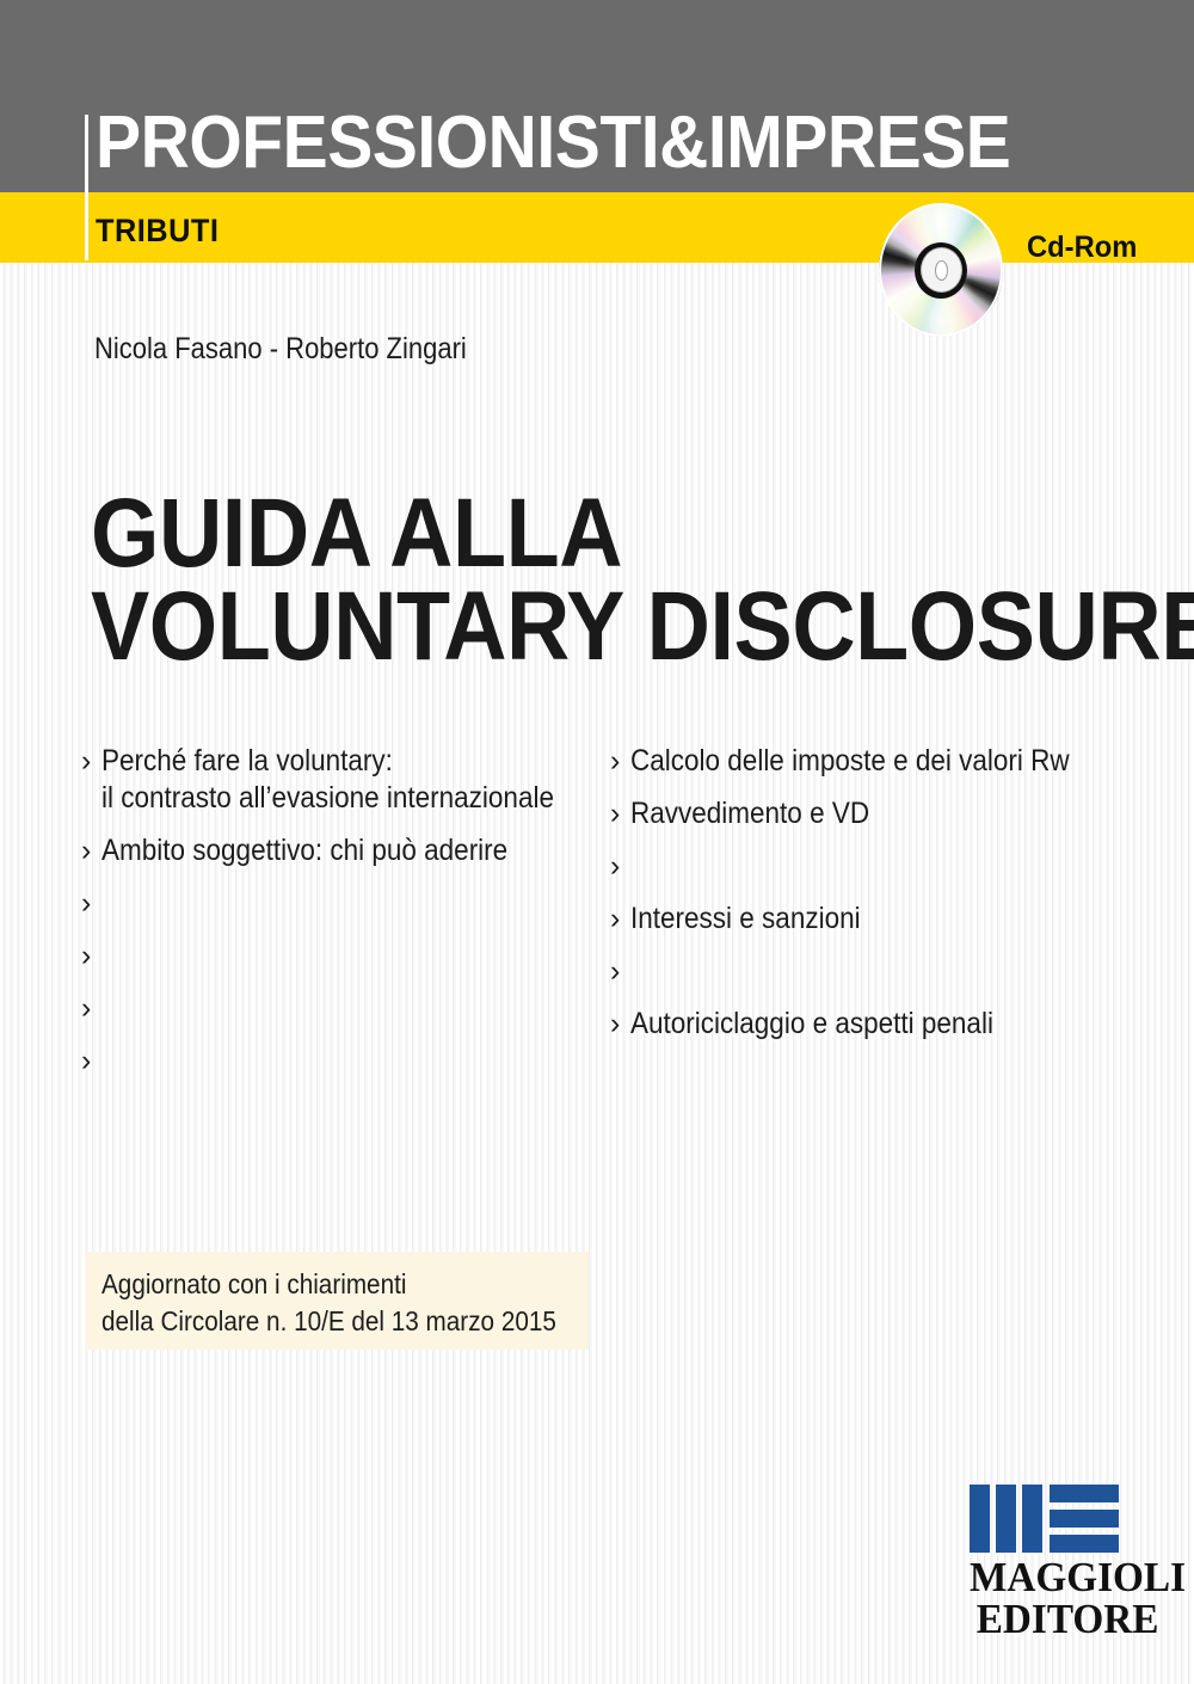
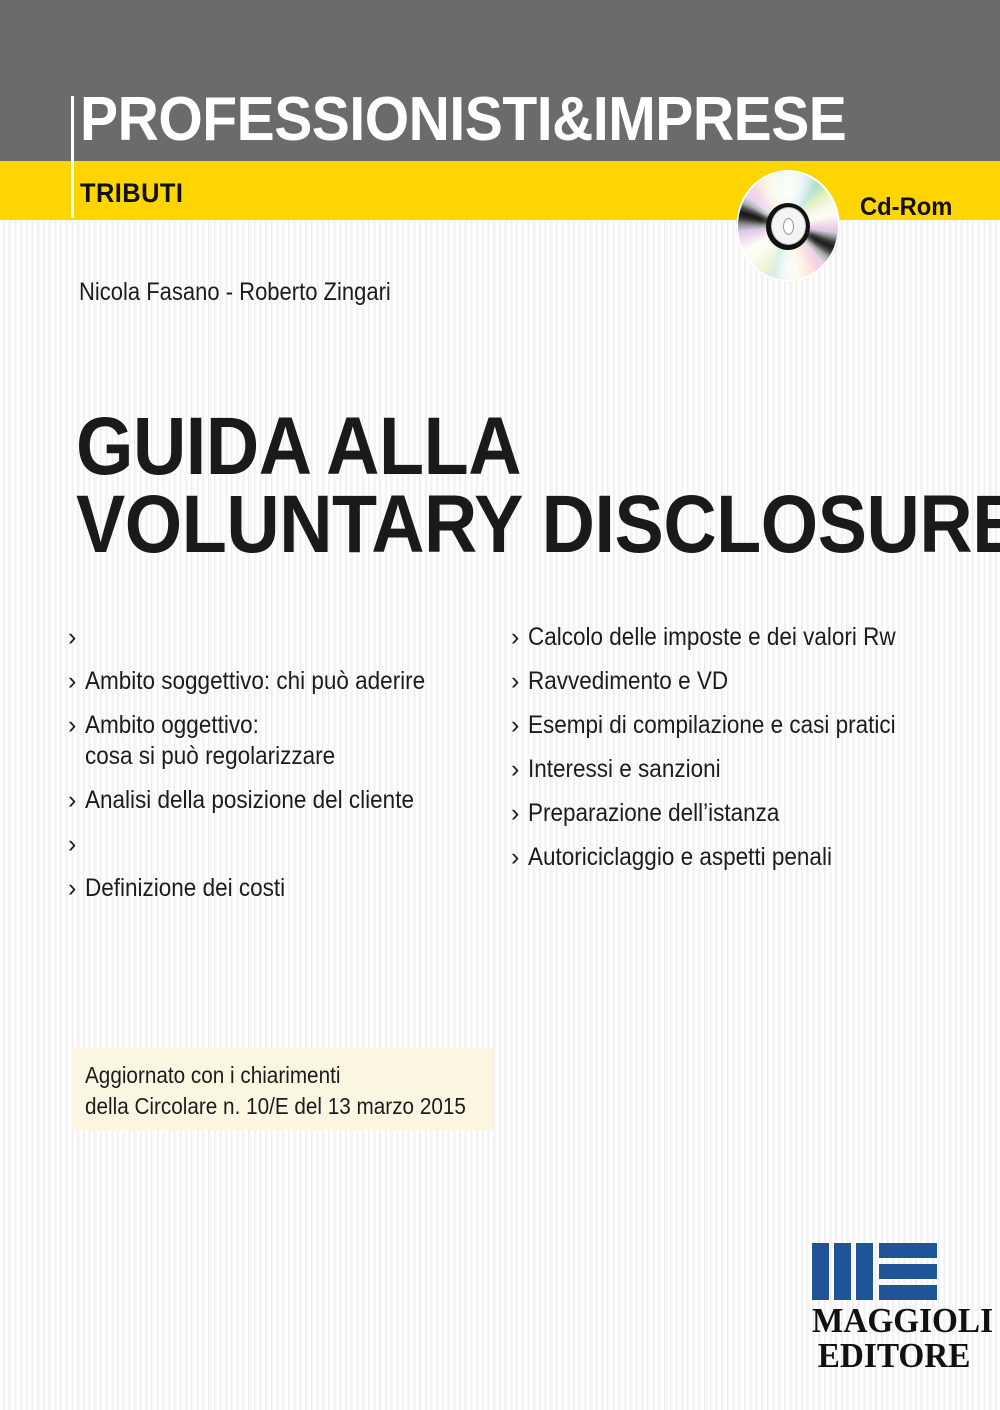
  PROFESSIONISTI&IMPRESE
  TRIBUTI
  Cd-Rom
  Nicola Fasano - Roberto Zingari
  GUIDA ALLA
  VOLUNTARY DISCLOSURE
  ›
- Perché fare la voluntary:
- il contrasto all’evasione internazionale
  ›
  Ambito soggettivo: chi può aderire
  ›
+ Ambito oggettivo:
+ cosa si può regolarizzare
  ›
+ Analisi della posizione del cliente
  ›
  ›
+ Definizione dei costi
  ›
  Calcolo delle imposte e dei valori Rw
  ›
  Ravvedimento e VD
  ›
+ Esempi di compilazione e casi pratici
  ›
  Interessi e sanzioni
  ›
+ Preparazione dell’istanza
  ›
  Autoriciclaggio e aspetti penali
  Aggiornato con i chiarimenti
  della Circolare n. 10/E del 13 marzo 2015
  MAGGIOLI
  EDITORE
